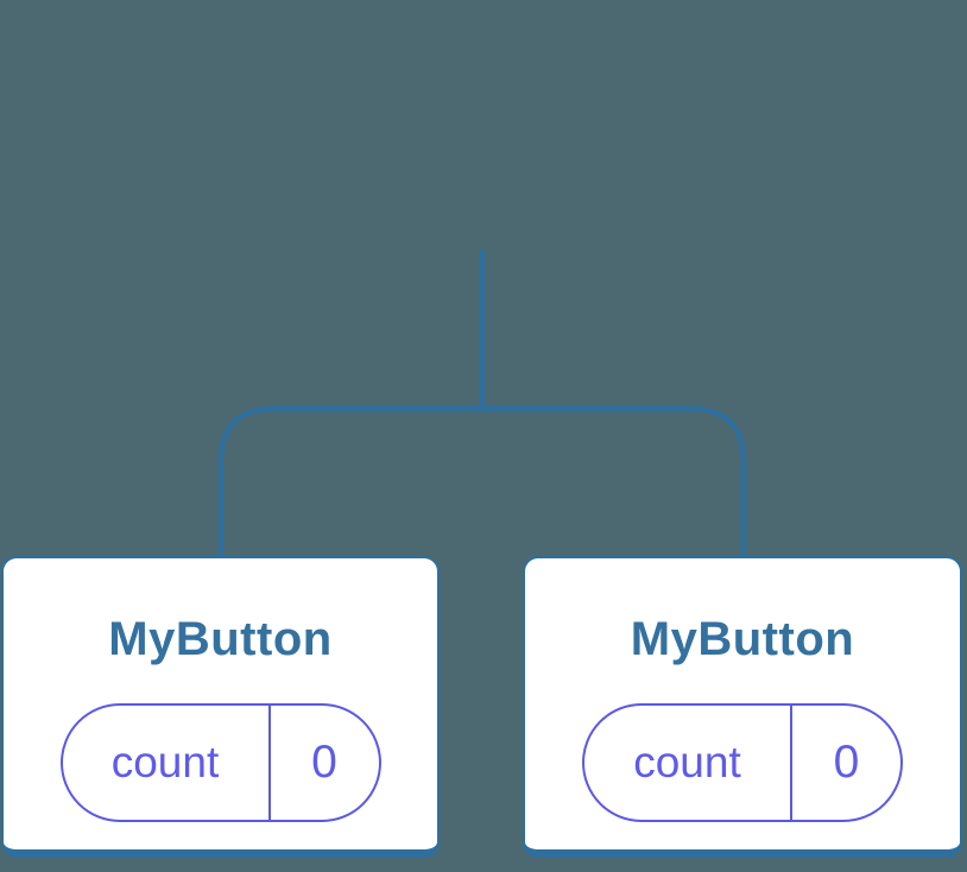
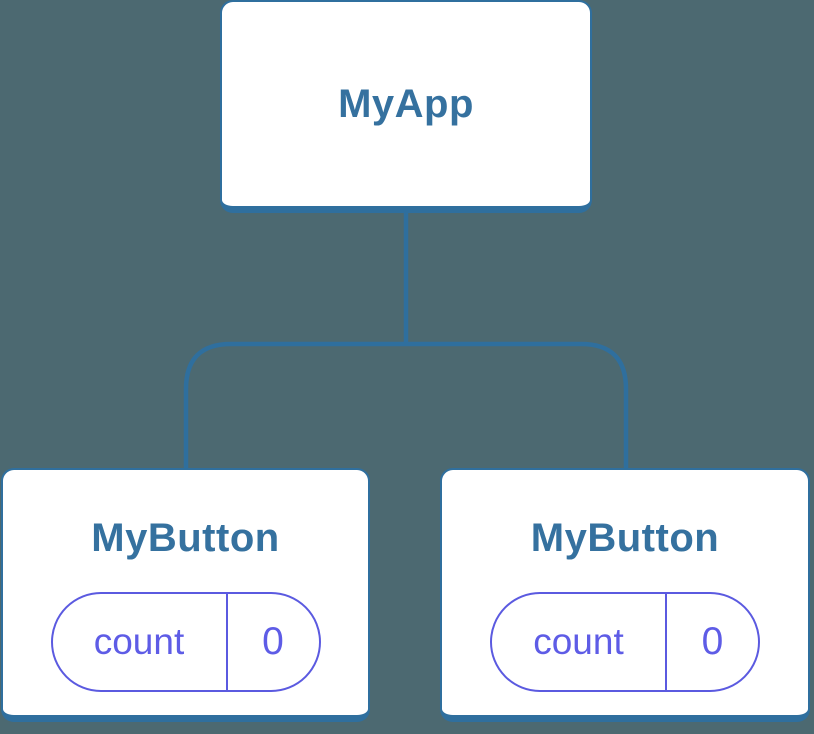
+ MyApp
  MyButton
  count
  0
  MyButton
  count
  0
